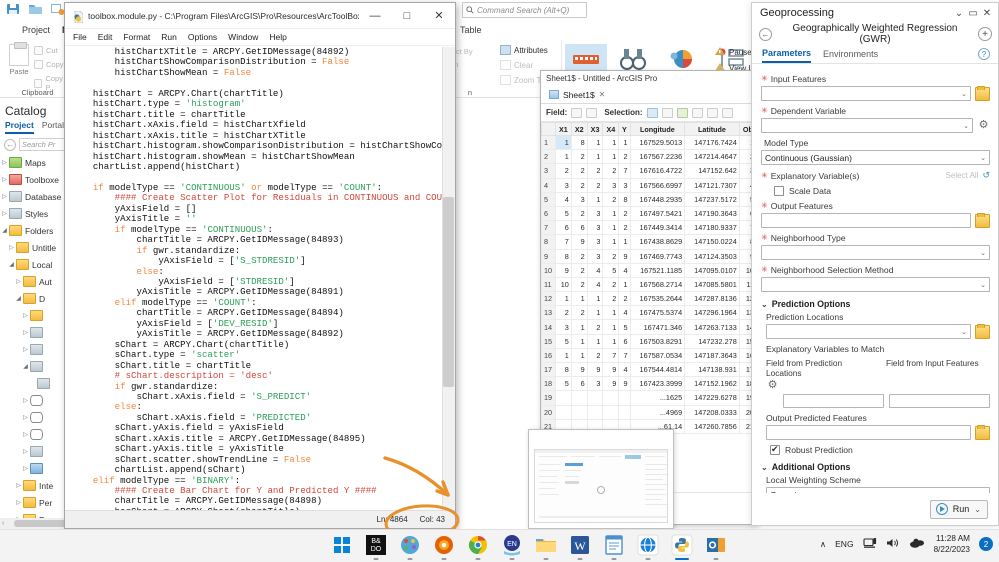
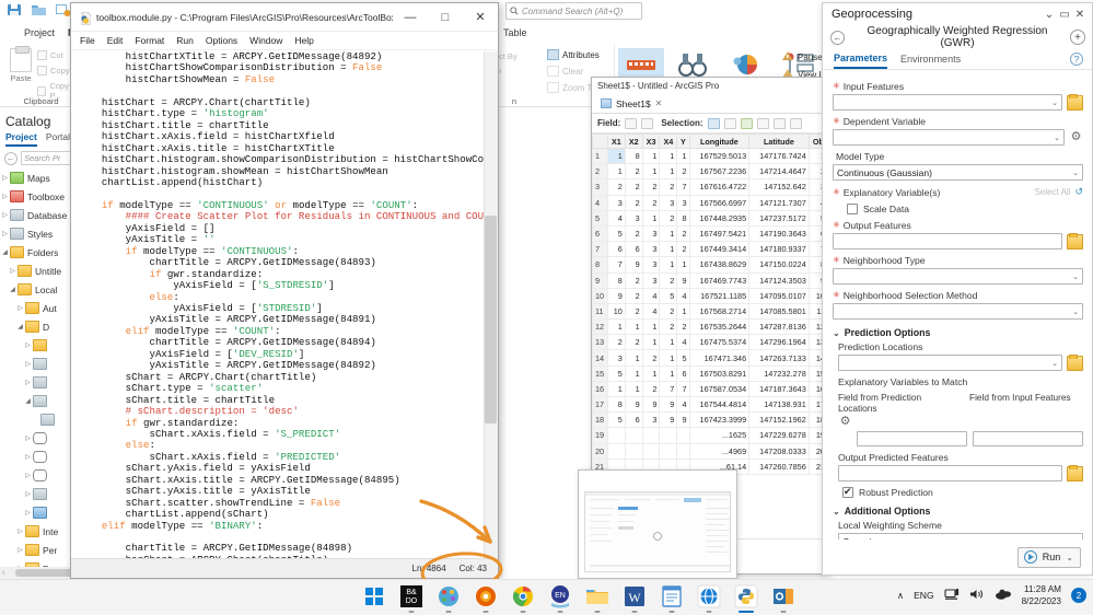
  Command Search (Alt+Q)
  Project
  Table
  Paste
  Cut
  Copy
  Copy P...
  Clipboard
  ct By
  n
  Attributes
  Clear
  Zoom T
  Pause
  Catalog
  Project
  Porta
  ←
  Search Pr
  Maps
  Toolboxe
  Database
  Styles
  Folders
  Untitle
  Local
  Aut
  D
  Inte
  Per
  Sheet1$ - Untitled - ArcGIS Pro
  Sheet1$
  ✕
  Field:
  Selection:
  	X1	X2	X3	X4	Y	Longitude	Latitude	O
  1	1	8	1	1	1	167529.5013	147176.7424
  2	1	2	1	1	2	167567.2236	147214.4647
  3	2	2	2	2	7	167616.4722	147152.642
  4	3	2	2	3	3	167566.6997	147121.7307
  5	4	3	1	2	8	167448.2935	147237.5172
  6	5	2	3	1	2	167497.5421	147190.3643
  7	6	6	3	1	2	167449.3414	147180.9337
  8	7	9	3	1	1	167438.8629	147150.0224
  9	8	2	3	2	9	167469.7743	147124.3503
  10	9	2	4	5	4	167521.1185	147095.0107	1
  11	10	2	4	2	1	167568.2714	147085.5801	1
  12	1	1	1	2	2	167535.2644	147287.8136	1
  13	2	2	1	1	4	167475.5374	147296.1964	1
  14	3	1	2	1	5	167471.346	147263.7133	1
  15	5	1	1	1	6	167503.8291	147232.278	1
  16	1	1	2	7	7	167587.0534	147187.3643	1
  17	8	9	9	9	4	167544.4814	147138.931	1
  18	5	6	3	9	9	167423.3999	147152.1962	1
  19						...1625	147229.6278	1
  20						...4969	147208.0333	2
  21						...61.14	147260.7856	2
  toolbox.module.py - C:\Program Files\ArcGIS\Pro\Resources\ArcToolBo
  —
  □
  ✕
  File
  Edit
  Format
  Run
  Options
  Window
  Help
  histChartXTitle = ARCPY.GetIDMessage(84892)
  histChartShowComparisonDistribution = False
  histChartShowMean = False
  histChart = ARCPY.Chart(chartTitle)
  histChart.type = 'histogram'
  histChart.title = chartTitle
  histChart.xAxis.field = histChartXfield
  histChart.xAxis.title = histChartXTitle
  histChart.histogram.showComparisonDistribution = histChartShowCo
  histChart.histogram.showMean = histChartShowMean
  chartList.append(histChart)
  if modelType == 'CONTINUOUS' or modelType == 'COUNT':
  #### Create Scatter Plot for Residuals in CONTINUOUS and COU
  yAxisField = []
  yAxisTitle = '' if modelType == 'CONTINUOUS':
  chartTitle = ARCPY.GetIDMessage(84893)
  if gwr.standardize:
  yAxisField = ['S_STDRESID']
  else:
  yAxisField = ['STDRESID']
  yAxisTitle = ARCPY.GetIDMessage(84891)
  elif modelType == 'COUNT':
  chartTitle = ARCPY.GetIDMessage(84894)
  yAxisField = ['DEV_RESID']
  yAxisTitle = ARCPY.GetIDMessage(84892)
  sChart = ARCPY.Chart(chartTitle)
  sChart.type = 'scatter'
  sChart.title = chartTitle
  # sChart.description = 'desc' if gwr.standardize:
  sChart.xAxis.field = 'S_PREDICT' else:
  sChart.xAxis.field = 'PREDICTED'
  sChart.yAxis.field = yAxisField
  sChart.xAxis.title = ARCPY.GetIDMessage(84895)
  sChart.yAxis.title = yAxisTitle
  sChart.scatter.showTrendLine = False
  chartList.append(sChart)
  elif modelType == 'BINARY':
- #### Create Bar Chart for Y and Predicted Y ####
  chartTitle = ARCPY.GetIDMessage(84898)
  Ln 4864
  Col: 43
  Geoprocessing
  ⌄
  ▭
  ✕
  ←
  Geographically Weighted Regression (GWR)
  +
  Parameters
  Environments
  ?
  ✳
  Input Features
  ✳
  Dependent Variable
  ⚙
  Model Type
  Continuous (Gaussian)
  ✳
  Explanatory Variable(s)
  Select All
  ↺
  Scale Data
  ✳
  Output Features
  ✳
  Neighborhood Type
  ✳
  Neighborhood Selection Method
  ⌄
  Prediction Options
  Prediction Locations
  Explanatory Variables to Match
  Field from Prediction Locations
  Field from Input Features
  ⚙
  Output Predicted Features
  Robust Prediction
  ⌄
  Additional Options
  Local Weighting Scheme
  Run
  ⌄
  W
  ∧
  ENG
  11:28 AM
  8/22/2023
  2
